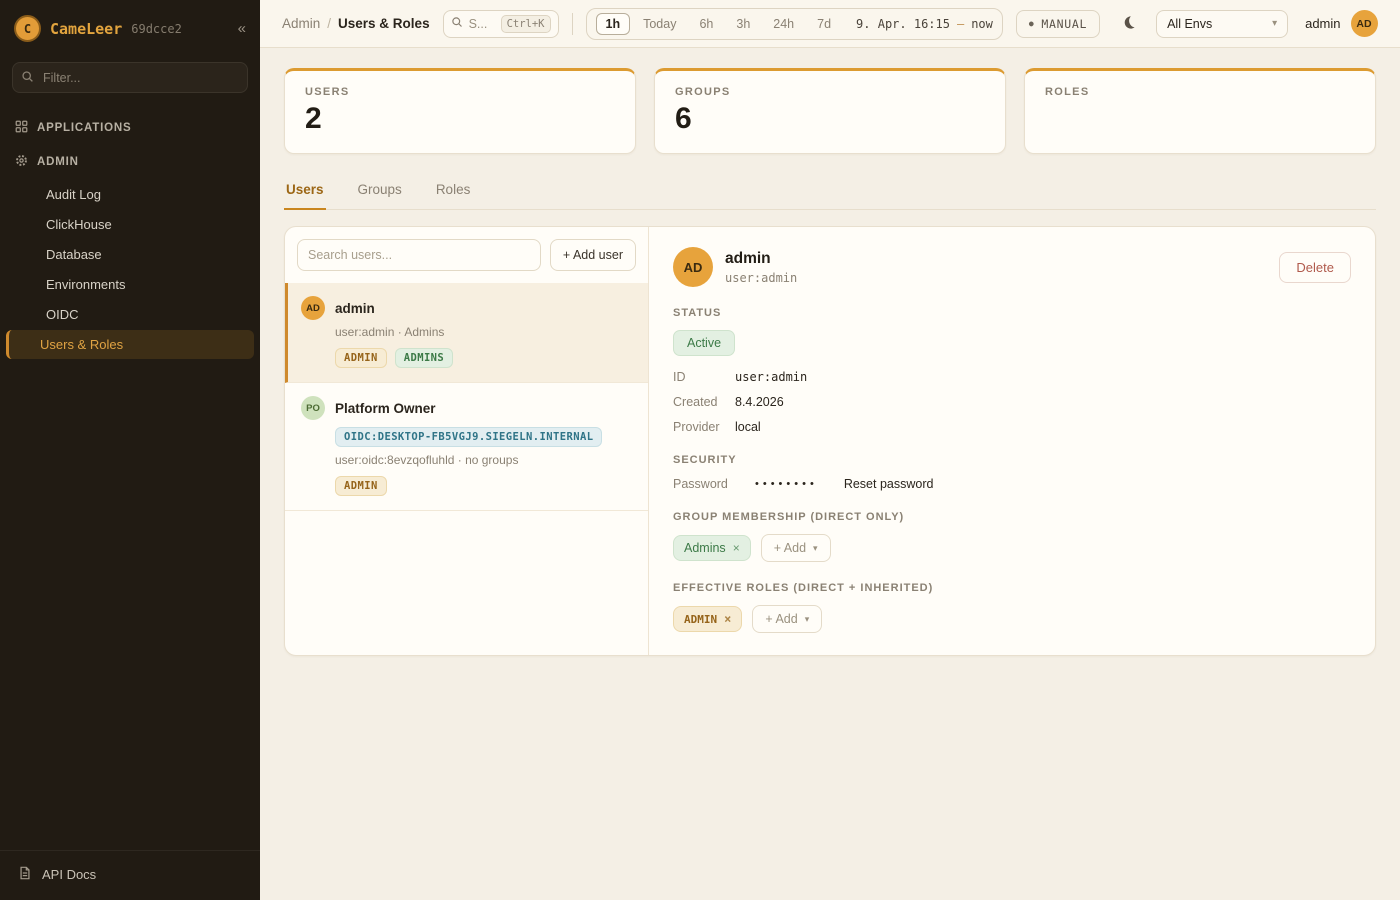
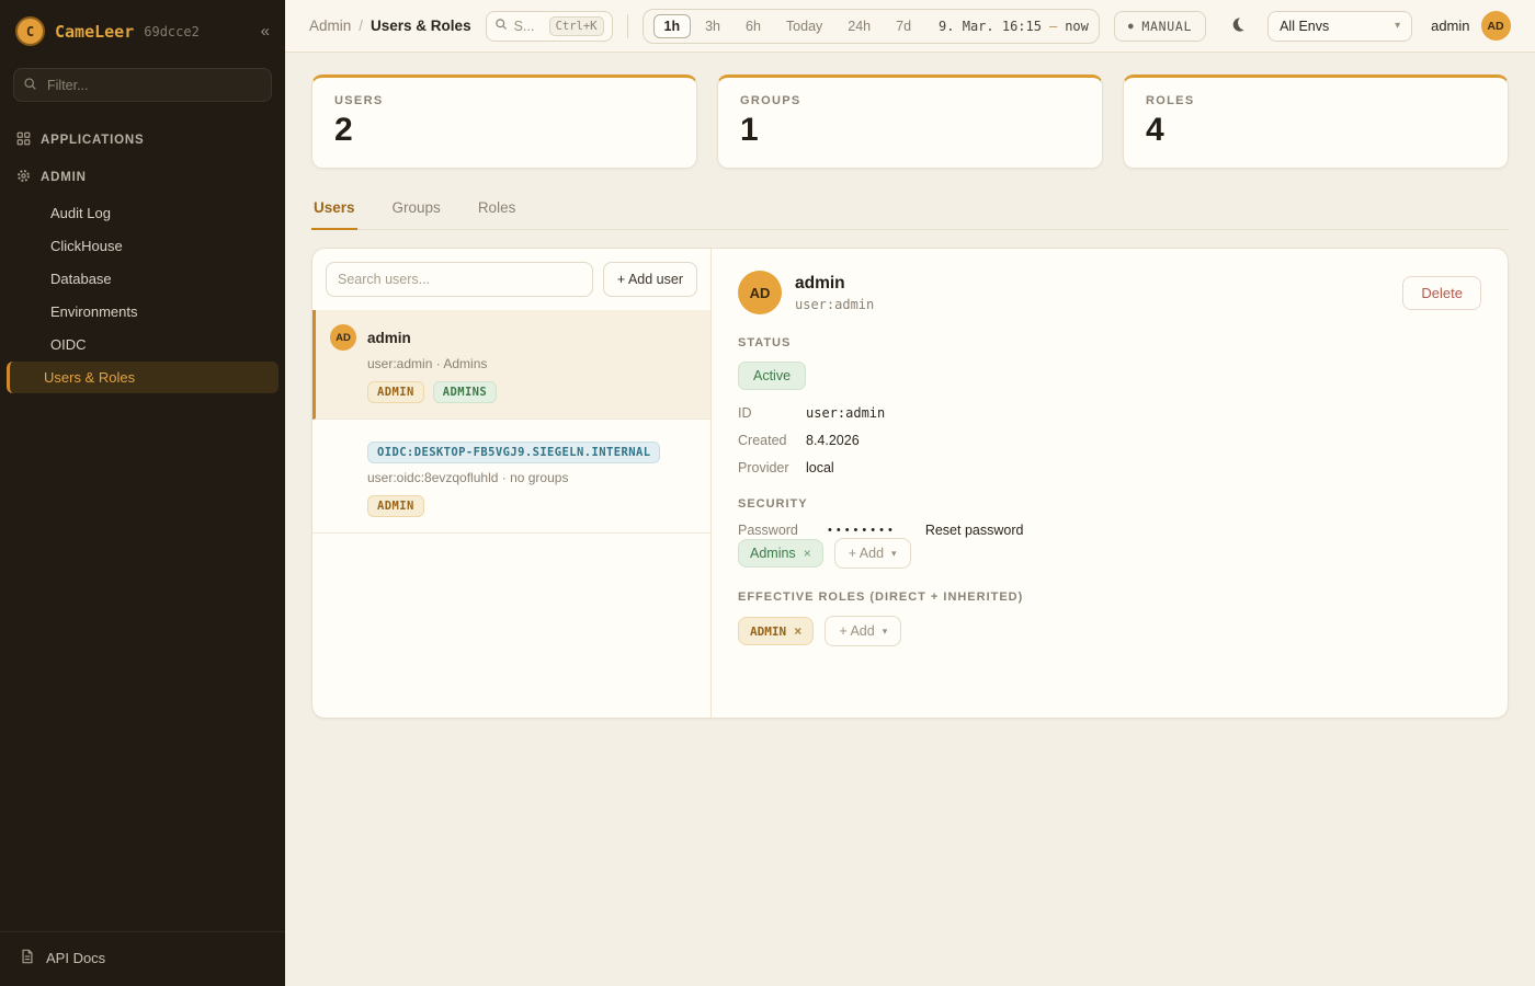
  C
  CameLeer
  69dcce2
  «
  Filter...
  APPLICATIONS
  ADMIN
  Audit Log
  ClickHouse
  Database
  Environments
  OIDC
  Users & Roles
  API Docs
  Admin
  /
  Users & Roles
  S...
  Ctrl+K
  1h
- Today
+ 3h
  6h
- 3h
+ Today
  24h
  7d
- 9. Apr. 16:15
+ 9. Mar. 16:15
  —
  now
  ●
  MANUAL
  All Envs
  ▾
  admin
  AD
  USERS
  2
  GROUPS
- 6
+ 1
  ROLES
+ 4
  Users
  Groups
  Roles
  Search users...
  + Add user
  AD
  admin
  user:admin · Admins
  ADMIN
  ADMINS
- PO
- Platform Owner
  OIDC:DESKTOP-FB5VGJ9.SIEGELN.INTERNAL
  user:oidc:8evzqofluhld · no groups
  ADMIN
  AD
  admin
  user:admin
  Delete
  STATUS
  Active
  ID
  user:admin
  Created
  8.4.2026
  Provider
  local
  SECURITY
  Password
  ••••••••
  Reset password
- GROUP MEMBERSHIP (DIRECT ONLY)
  Admins
  ×
  + Add
  ▾
  EFFECTIVE ROLES (DIRECT + INHERITED)
  ADMIN
  ×
  + Add
  ▾
